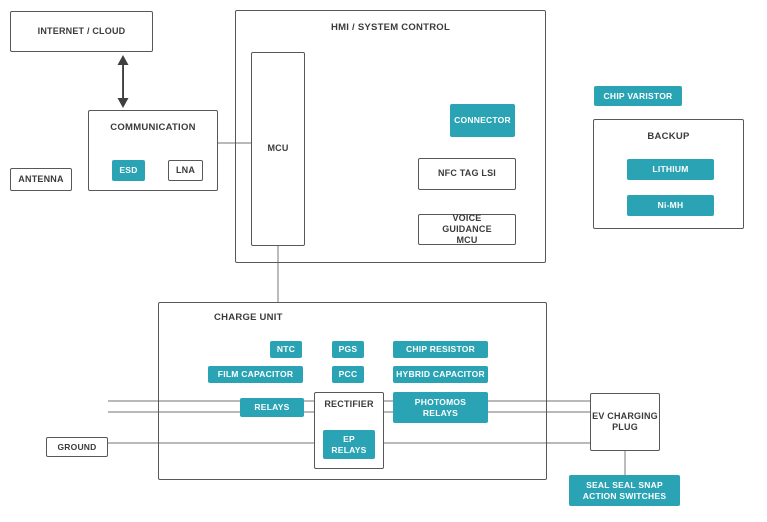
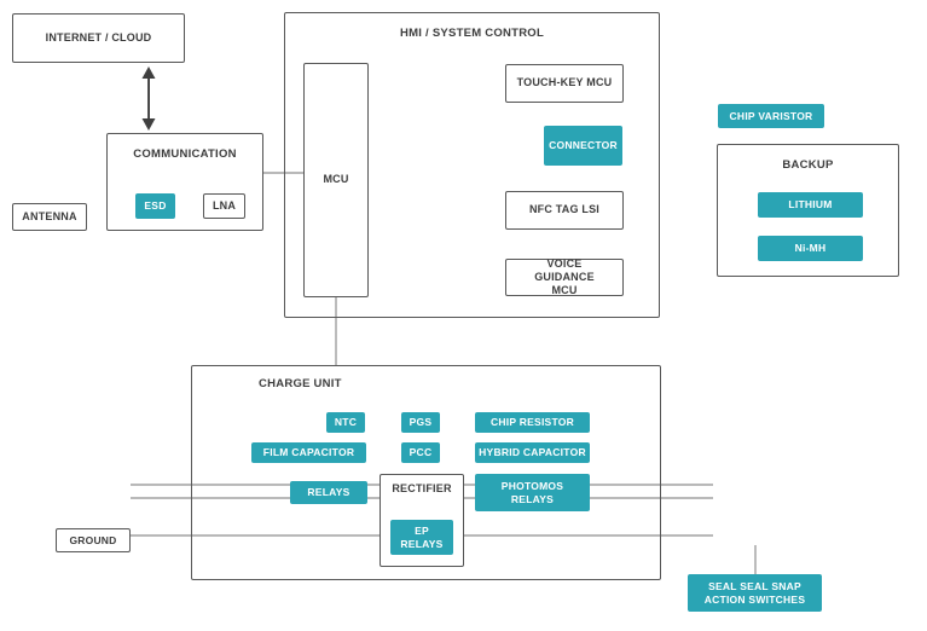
  INTERNET / CLOUD
  COMMUNICATION
  ESD
  LNA
  ANTENNA
  HMI / SYSTEM CONTROL
  MCU
+ TOUCH-KEY MCU
  CONNECTOR
  NFC TAG LSI
  VOICE GUIDANCE MCU
  CHIP VARISTOR
  BACKUP
  LITHIUM
  Ni-MH
  CHARGE UNIT
  NTC
  PGS
  CHIP RESISTOR
  FILM CAPACITOR
  PCC
  HYBRID CAPACITOR
  RELAYS
  RECTIFIER
  PHOTOMOS RELAYS
  EP RELAYS
  GROUND
- EV CHARGING PLUG
  SEAL SEAL SNAP ACTION SWITCHES
